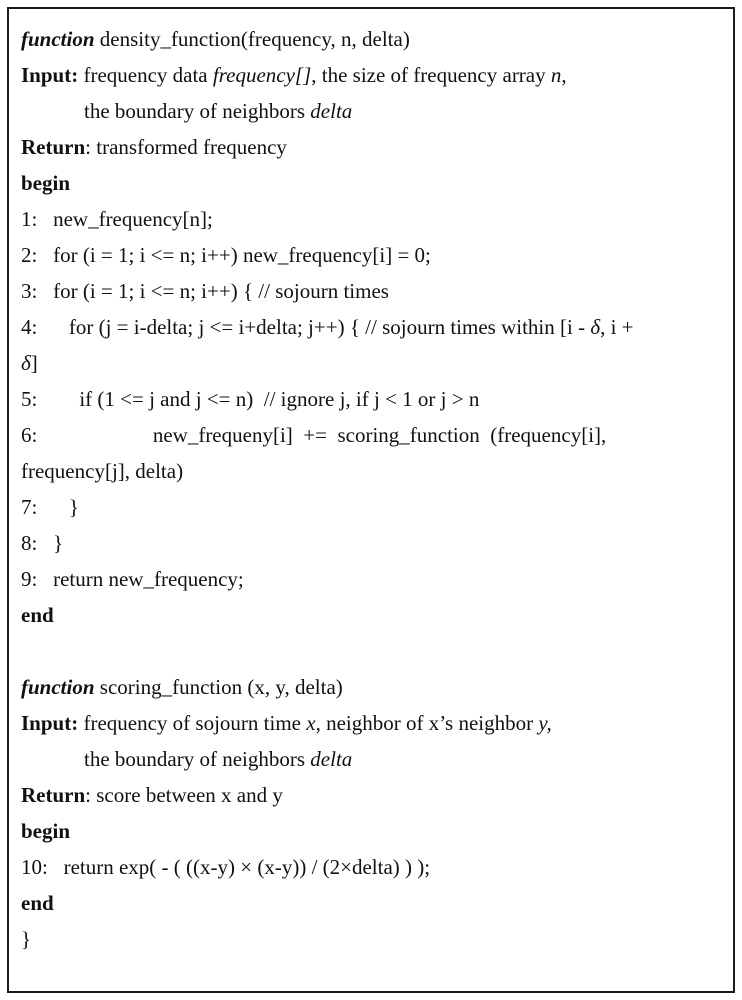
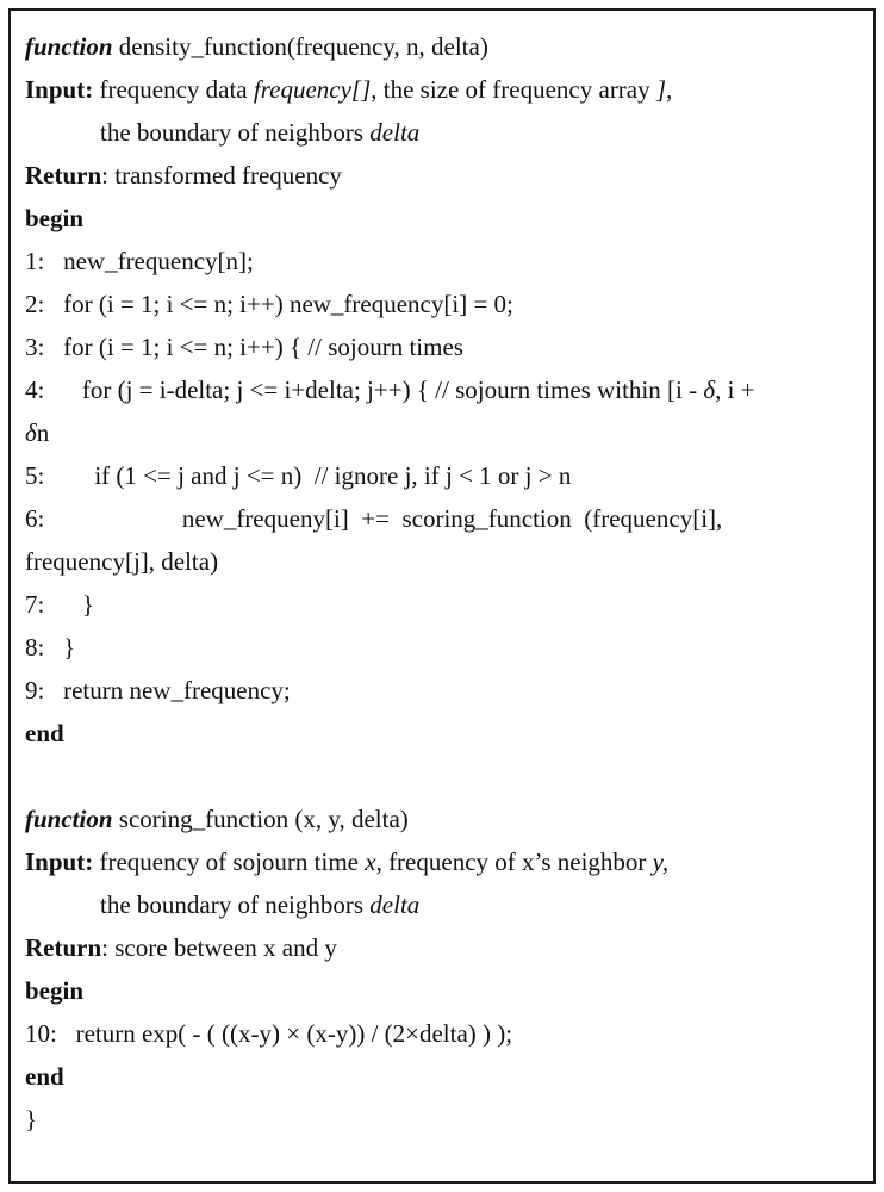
  function density_function(frequency, n, delta)
- Input: frequency data frequency[], the size of frequency array n,
+ Input: frequency data frequency[], the size of frequency array ],
  the boundary of neighbors delta
  Return: transformed frequency
  begin
  1: new_frequency[n];
  2: for (i = 1; i <= n; i++) new_frequency[i] = 0;
  3: for (i = 1; i <= n; i++) { // sojourn times
  4: for (j = i-delta; j <= i+delta; j++) { // sojourn times within [i - δ, i +
- δ]
+ δn
  5: if (1 <= j and j <= n) // ignore j, if j < 1 or j > n
  6: new_frequeny[i] += scoring_function (frequency[i],
  frequency[j], delta)
  7: }
  8: }
  9: return new_frequency;
  end
  function scoring_function (x, y, delta)
- Input: frequency of sojourn time x, neighbor of x’s neighbor y,
+ Input: frequency of sojourn time x, frequency of x’s neighbor y,
  the boundary of neighbors delta
  Return: score between x and y
  begin
  10: return exp( - ( ((x-y) × (x-y)) / (2×delta) ) );
  end
  }
